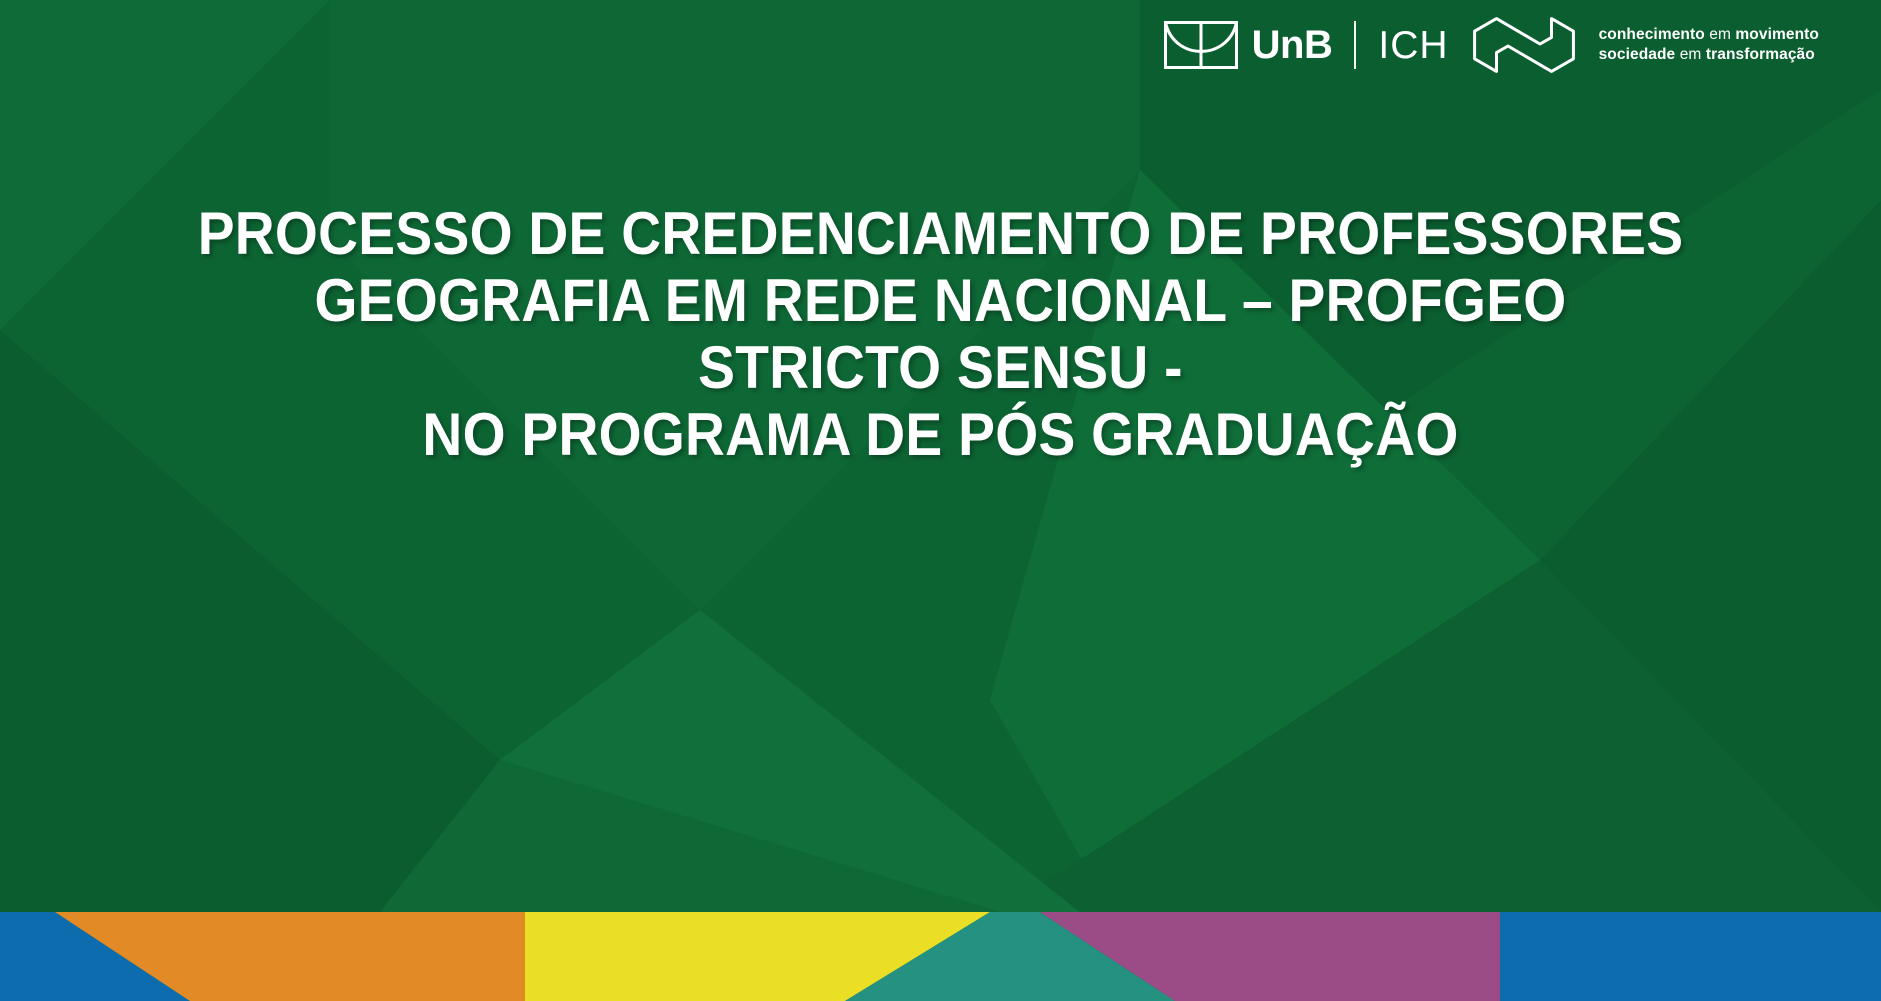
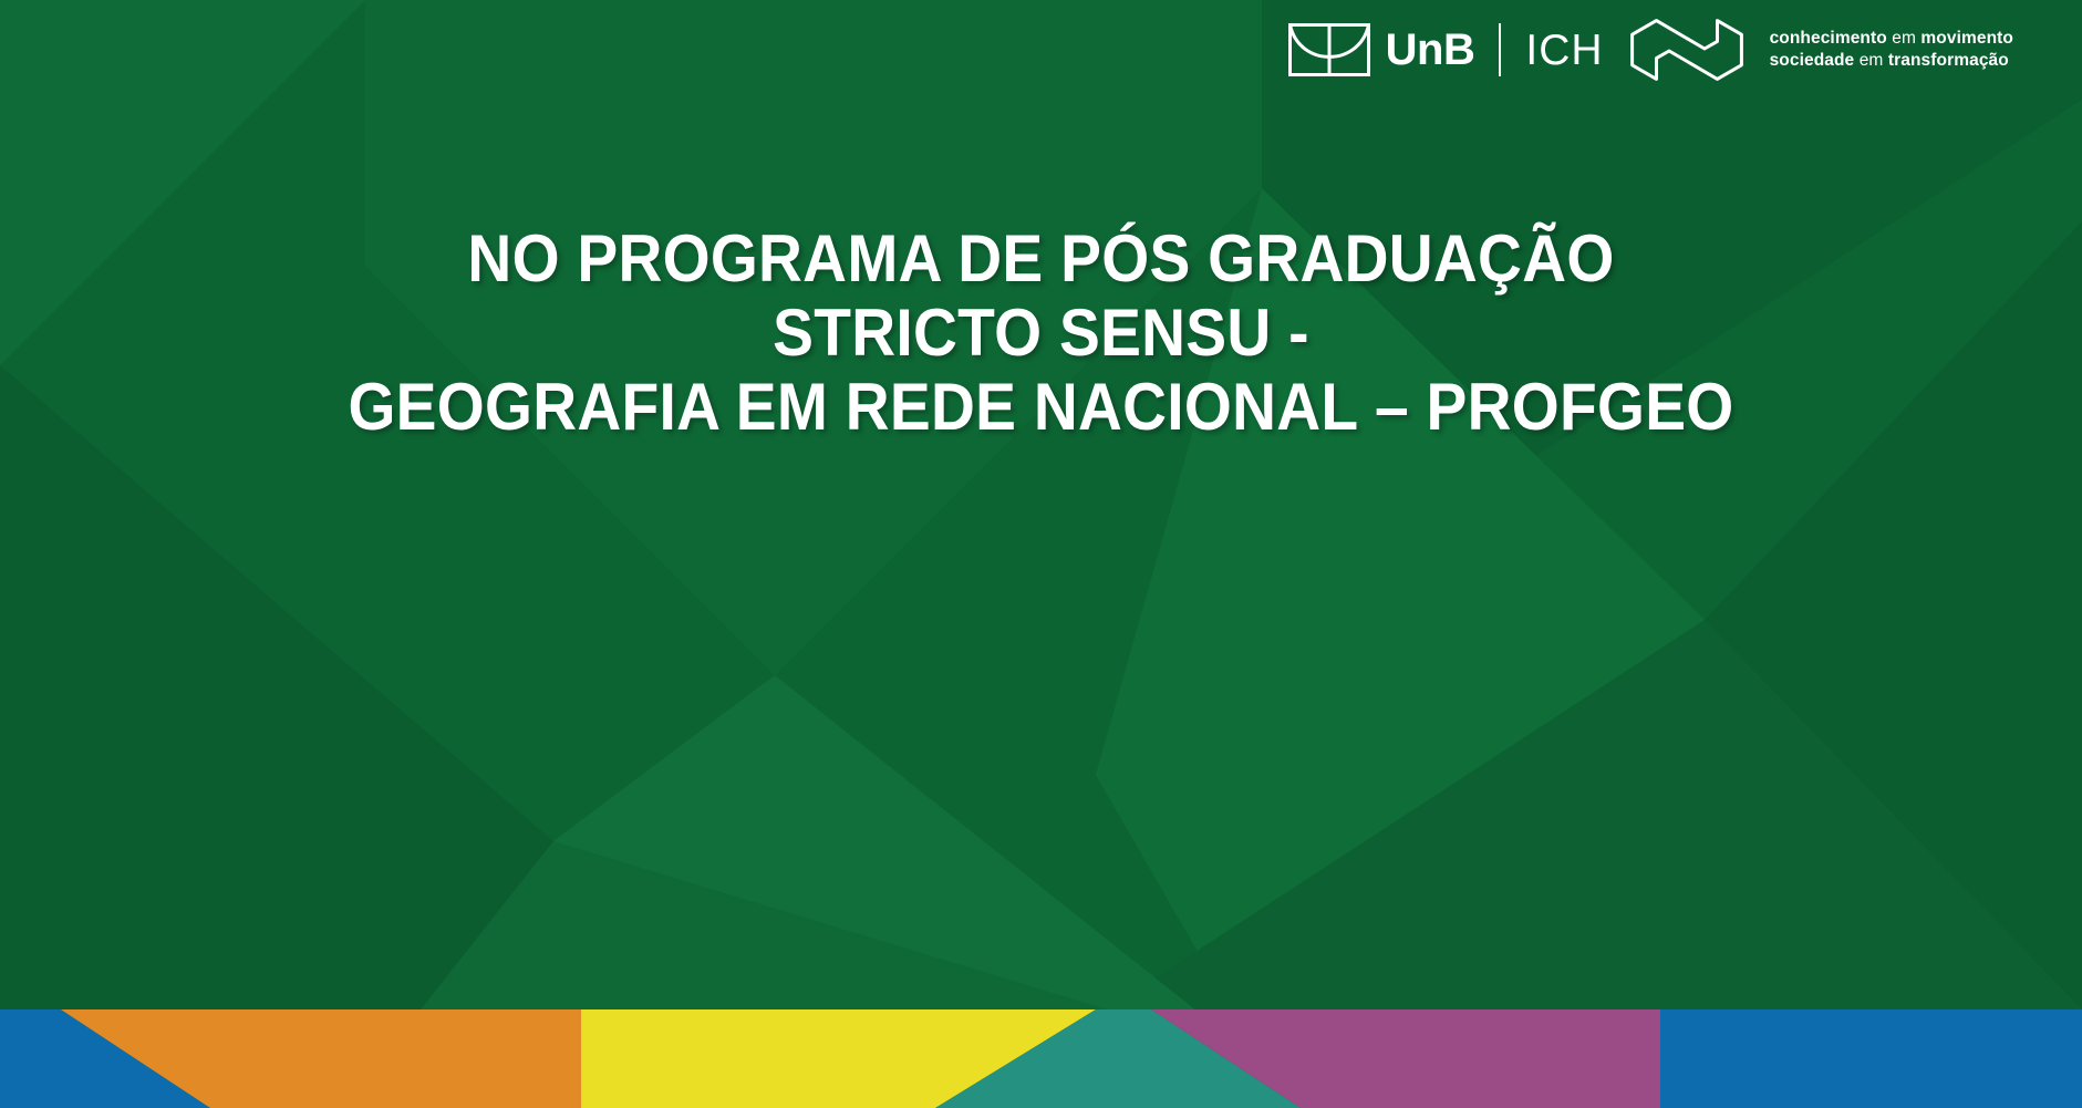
  UnB
  ICH
  conhecimento em movimento
  sociedade em transformação
- PROCESSO DE CREDENCIAMENTO DE PROFESSORES
- GEOGRAFIA EM REDE NACIONAL – PROFGEO
+ NO PROGRAMA DE PÓS GRADUAÇÃO
  STRICTO SENSU -
- NO PROGRAMA DE PÓS GRADUAÇÃO
+ GEOGRAFIA EM REDE NACIONAL – PROFGEO
